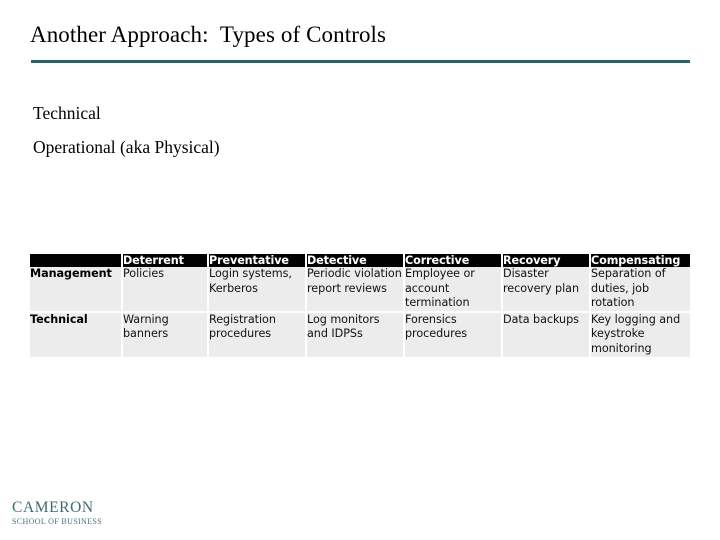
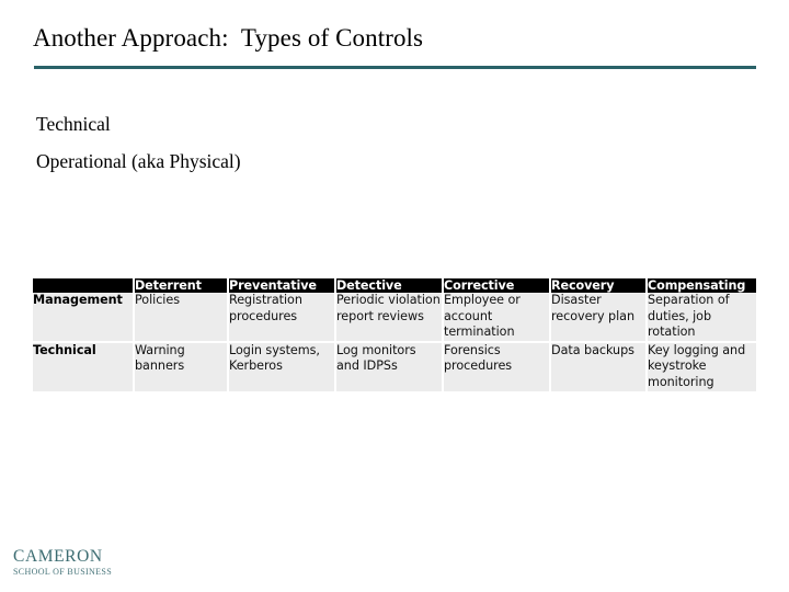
  Another Approach: Types of Controls
  Technical
  Operational (aka Physical)
  	Deterrent	Preventative	Detective	Corrective	Recovery	Compensating
- Management	Policies	Login systems, Kerberos	Periodic violation report reviews	Employee or account termination	Disaster recovery plan	Separation of duties, job rotation
+ Management	Policies	Registration procedures	Periodic violation report reviews	Employee or account termination	Disaster recovery plan	Separation of duties, job rotation
- Technical	Warning banners	Registration procedures	Log monitors and IDPSs	Forensics procedures	Data backups	Key logging and keystroke monitoring
+ Technical	Warning banners	Login systems, Kerberos	Log monitors and IDPSs	Forensics procedures	Data backups	Key logging and keystroke monitoring
  CAMERON
  SCHOOL OF BUSINESS
